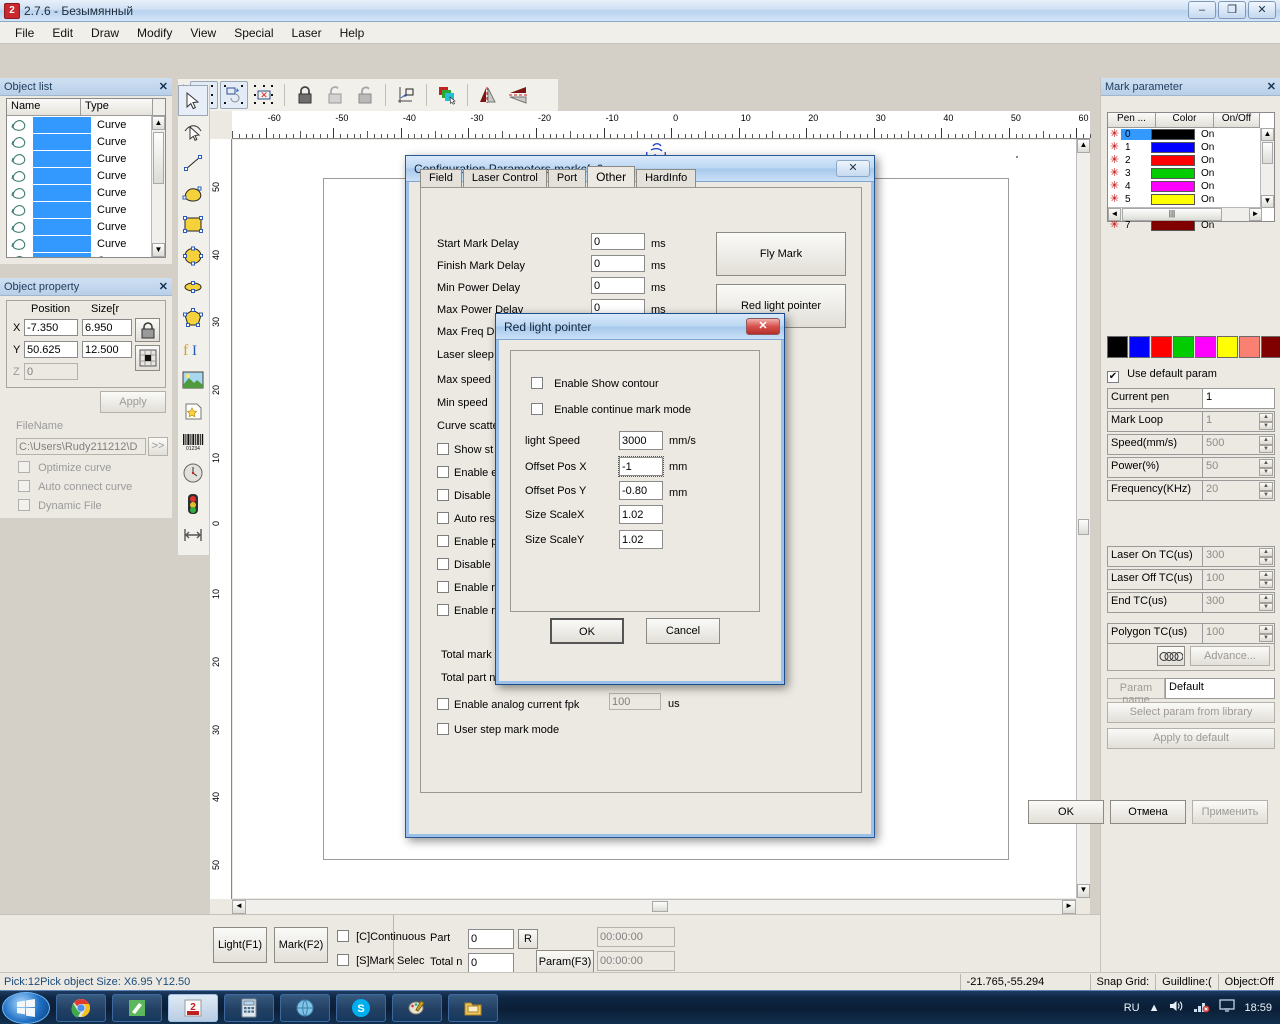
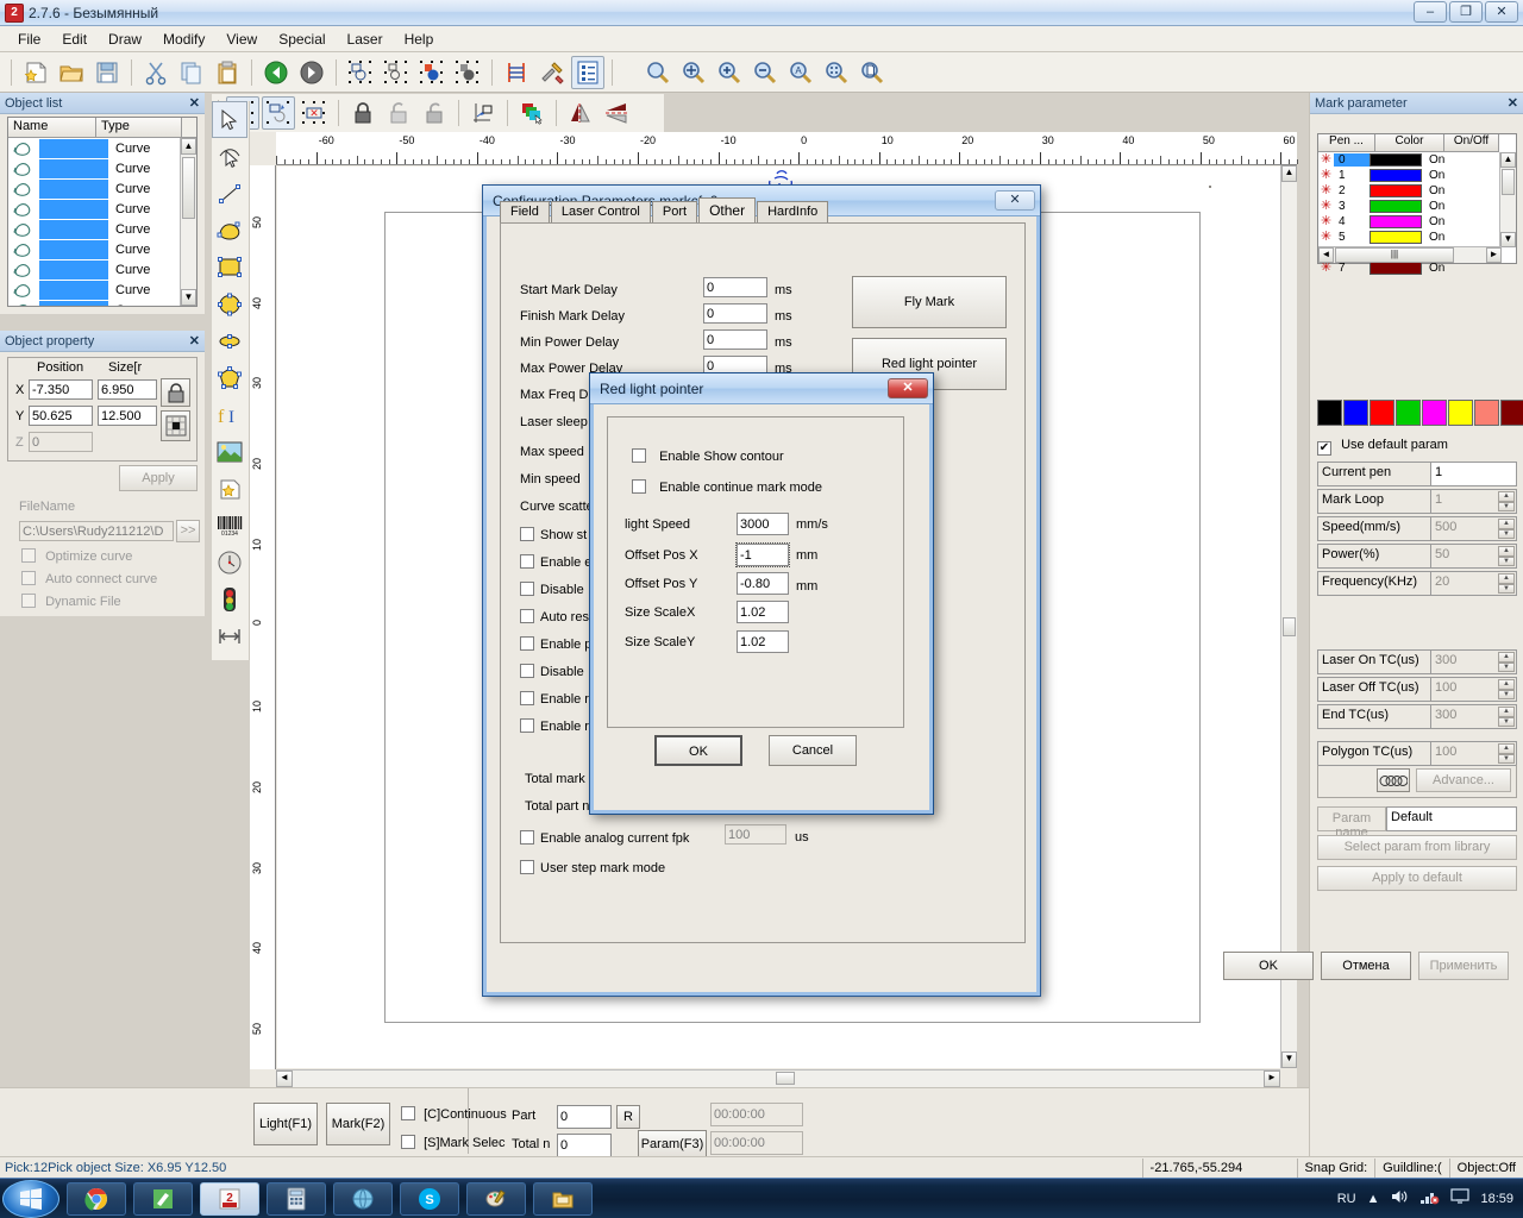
  2
  2.7.6 - Безымянный
  –
  ❐
  ✕
  File
  Edit
  Draw
  Modify
  View
  Special
  Laser
  Help
+ A
  ✕
  Object list
  ✕
  Name
  Type
  Curve
  Curve
  Curve
  Curve
  Curve
  Curve
  Curve
  Curve
  ▲
  ▼
  Object property
  ✕
  Position
  Size[r
  X
  -7.350
  6.950
  Y
  50.625
  12.500
  Z
  0
  Apply
  FileName
  C:\Users\Rudy211212\D
  >>
  Optimize curve
  Auto connect curve
  Dynamic File
  f
  I
  -60
  -50
  -40
  -30
  -20
  -10
  0
  10
  20
  30
  40
  50
  60
  ▲
  ▼
  ◄
  ►
  Mark parameter
  ✕
  Pen ...
  Color
  On/Off
  ✳
  0
  On
  ✳
  1
  On
  ✳
  2
  On
  ✳
  3
  On
  ✳
  4
  On
  ✳
  5
  On
  ✳
  7
  On
  ▲
  ▼
  ◄
  |||
  ►
  Use default param
  Current pen
  1
  Mark Loop
  1
  Speed(mm/s)
  500
  Power(%)
  50
  Frequency(KHz)
  20
  Laser On TC(us)
  300
  Laser Off TC(us)
  100
  End TC(us)
  300
  Polygon TC(us)
  100
  Advance...
  Param name
  Default
  Select param from library
  Apply to default
  Light(F1)
  Mark(F2)
  [C]Continuous
  [S]Mark Selec
  Part
  0
  R
  Total n
  0
  Param(F3)
  00:00:00
  00:00:00
  Pick:12Pick object Size: X6.95 Y12.50
  -21.765,-55.294
  Snap Grid:
  Guildline:(
  Object:Off
  ✕
  Field
  Laser Control
  Port
  Other
  HardInfo
  Start Mark Delay
  0
  ms
  Finish Mark Delay
  0
  ms
  Min Power Delay
  0
  ms
  Max Power Delay
  0
  ms
  Max Freq D
  Laser sleep
  Max speed
  Min speed
  Curve scatt
  Show st
  Enable
  Disable
  Auto res
  Enable
  Disable
  Enable r
  Enable r
  Total mark
  Total part n
  Enable analog current fpk
  100
  us
  User step mark mode
  Fly Mark
  Red light pointer
  OK
  Отмена
  Применить
  Red light pointer
  ✕
  Enable Show contour
  Enable continue mark mode
  light Speed
  3000
  mm/s
  Offset Pos X
  -1
  mm
  Offset Pos Y
  -0.80
  mm
  Size ScaleX
  1.02
  Size ScaleY
  1.02
  OK
  Cancel
  2
  S
  RU
  ▲
  18:59
